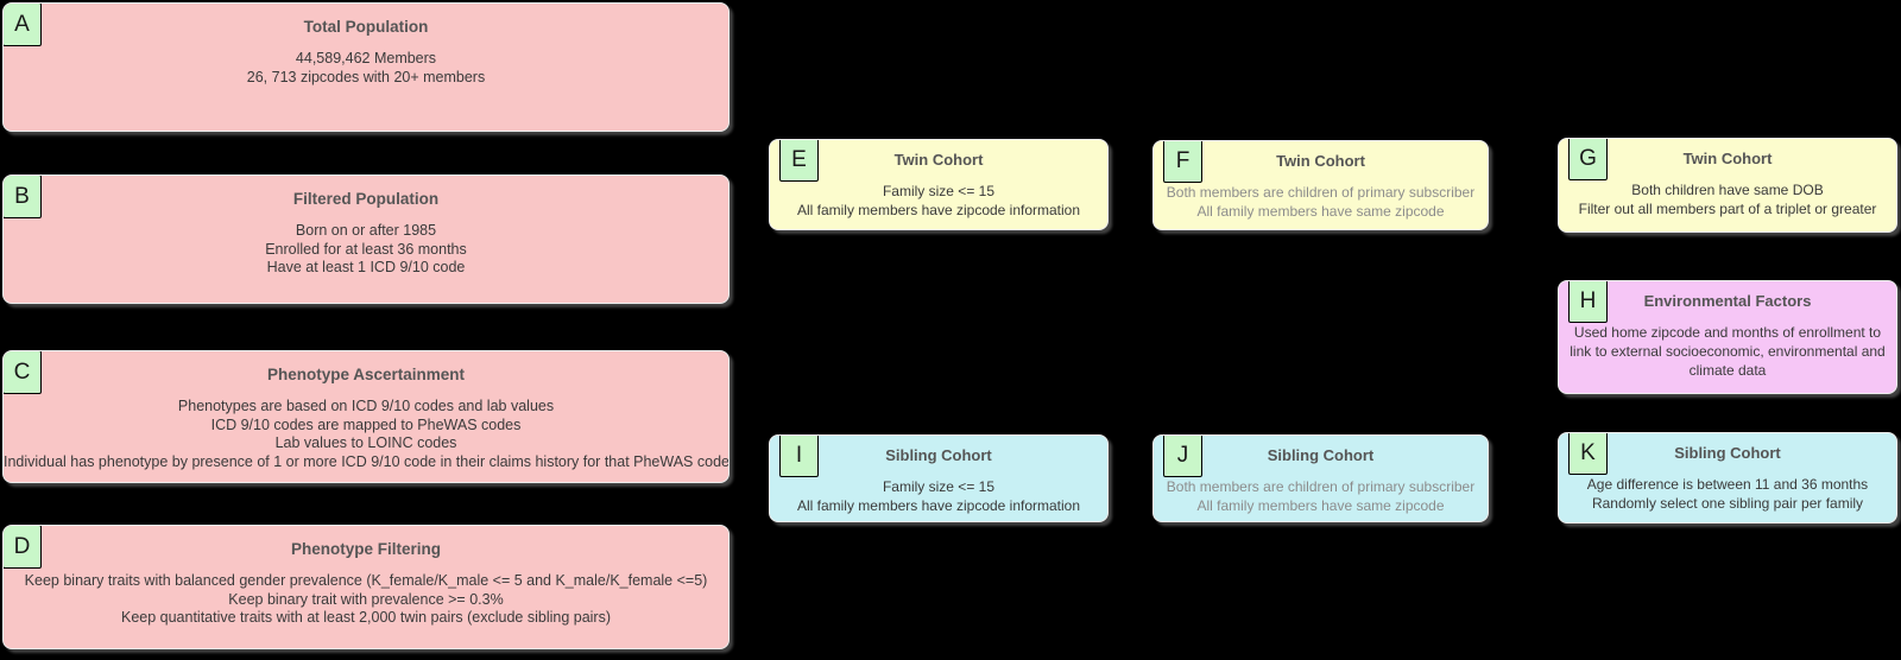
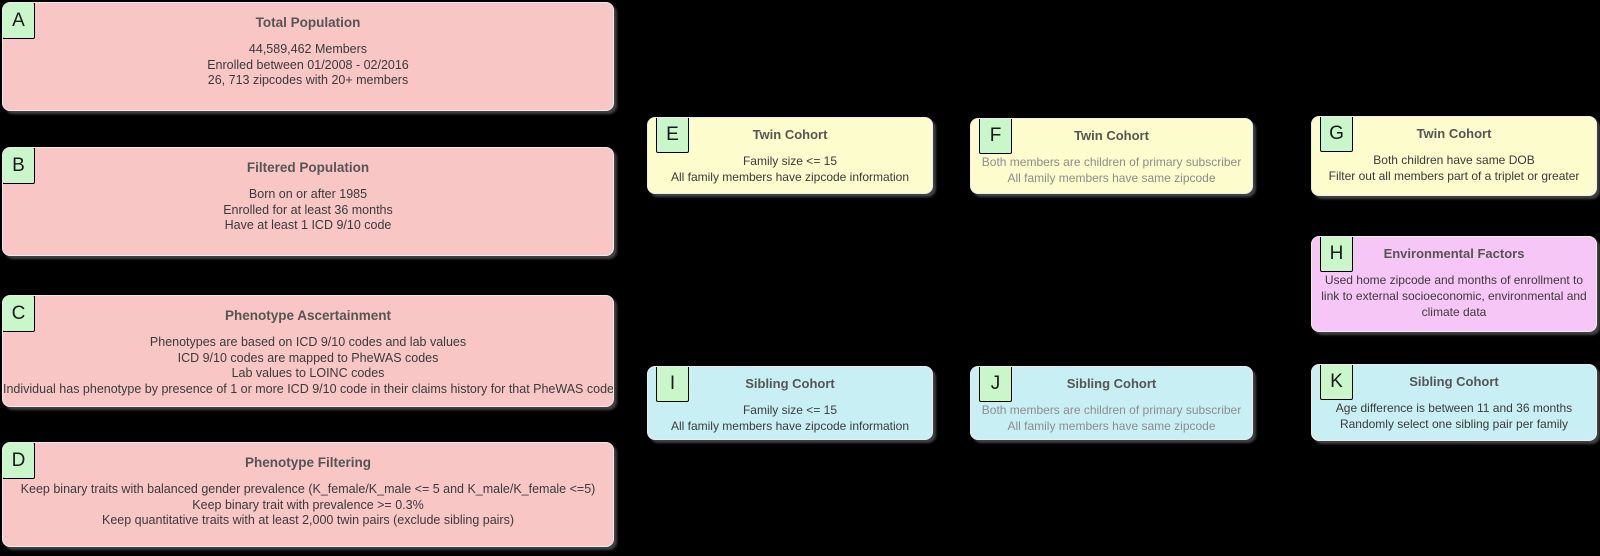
  A
  Total Population
  44,589,462 Members
+ Enrolled between 01/2008 - 02/2016
  26, 713 zipcodes with 20+ members
  B
  Filtered Population
  Born on or after 1985
  Enrolled for at least 36 months
  Have at least 1 ICD 9/10 code
  C
  Phenotype Ascertainment
  Phenotypes are based on ICD 9/10 codes and lab values
  ICD 9/10 codes are mapped to PheWAS codes
  Lab values to LOINC codes
  Individual has phenotype by presence of 1 or more ICD 9/10 code in their claims history for that PheWAS code
  D
  Phenotype Filtering
  Keep binary traits with balanced gender prevalence (K_female/K_male <= 5 and K_male/K_female <=5)
  Keep binary trait with prevalence >= 0.3%
  Keep quantitative traits with at least 2,000 twin pairs (exclude sibling pairs)
  E
  Twin Cohort
  Family size <= 15
  All family members have zipcode information
  F
  Twin Cohort
  Both members are children of primary subscriber
  All family members have same zipcode
  G
  Twin Cohort
  Both children have same DOB
  Filter out all members part of a triplet or greater
  H
  Environmental Factors
  Used home zipcode and months of enrollment to
  link to external socioeconomic, environmental and
  climate data
  I
  Sibling Cohort
  Family size <= 15
  All family members have zipcode information
  J
  Sibling Cohort
  Both members are children of primary subscriber
  All family members have same zipcode
  K
  Sibling Cohort
  Age difference is between 11 and 36 months
  Randomly select one sibling pair per family
